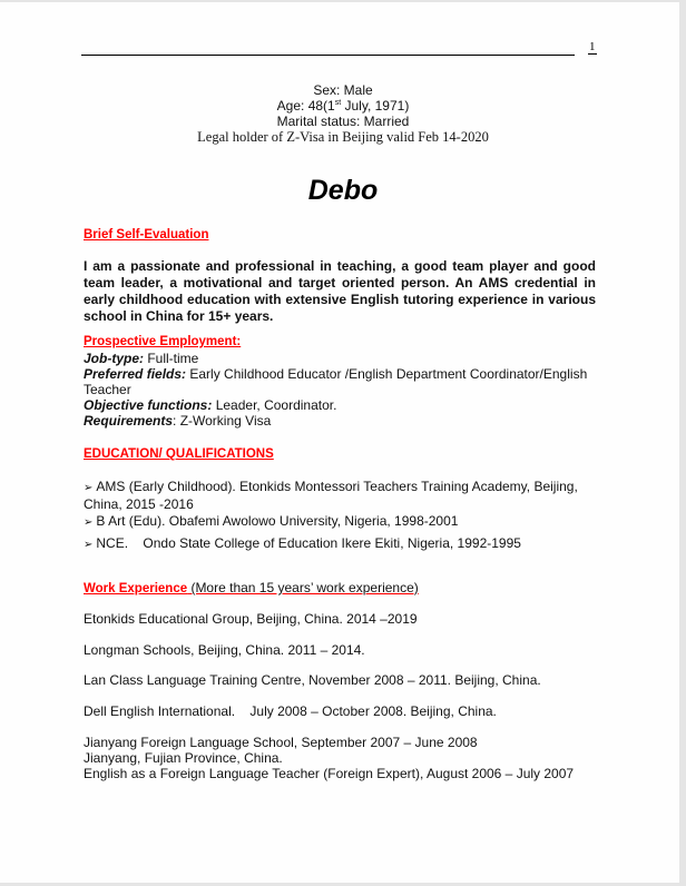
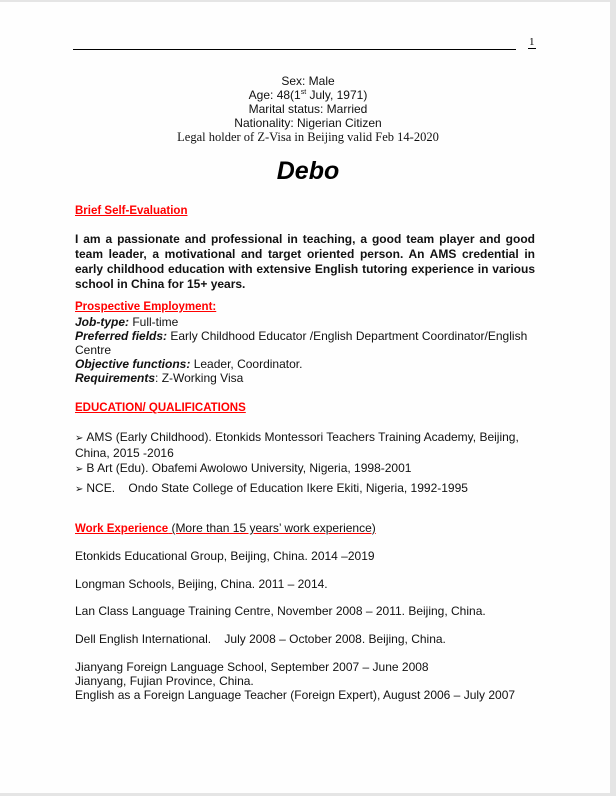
  1
  Sex: Male
  Age: 48(1 July, 1971)
  Marital status: Married
+ Nationality: Nigerian Citizen
  Legal holder of Z-Visa in Beijing valid Feb 14-2020
  Debo
  Brief Self-Evaluation
  I am a passionate and professional in teaching, a good team player and good team leader, a motivational and target oriented person. An AMS credential in early childhood education with extensive English tutoring experience in various school in China for 15+ years.
  Prospective Employment:
  Job-type: Full-time
- Preferred fields: Early Childhood Educator /English Department Coordinator/English Teacher
+ Preferred fields: Early Childhood Educator /English Department Coordinator/English Centre
  Objective functions: Leader, Coordinator.
  Requirements: Z-Working Visa
  EDUCATION/ QUALIFICATIONS
  ➢ AMS (Early Childhood). Etonkids Montessori Teachers Training Academy, Beijing, China, 2015 -2016
  ➢ B Art (Edu). Obafemi Awolowo University, Nigeria, 1998-2001
  ➢ NCE. Ondo State College of Education Ikere Ekiti, Nigeria, 1992-1995
  Work Experience (More than 15 years’ work experience)
  Etonkids Educational Group, Beijing, China. 2014 –2019
  Longman Schools, Beijing, China. 2011 – 2014.
  Lan Class Language Training Centre, November 2008 – 2011. Beijing, China.
  Dell English International. July 2008 – October 2008. Beijing, China.
  Jianyang Foreign Language School, September 2007 – June 2008
  Jianyang, Fujian Province, China.
  English as a Foreign Language Teacher (Foreign Expert), August 2006 – July 2007
